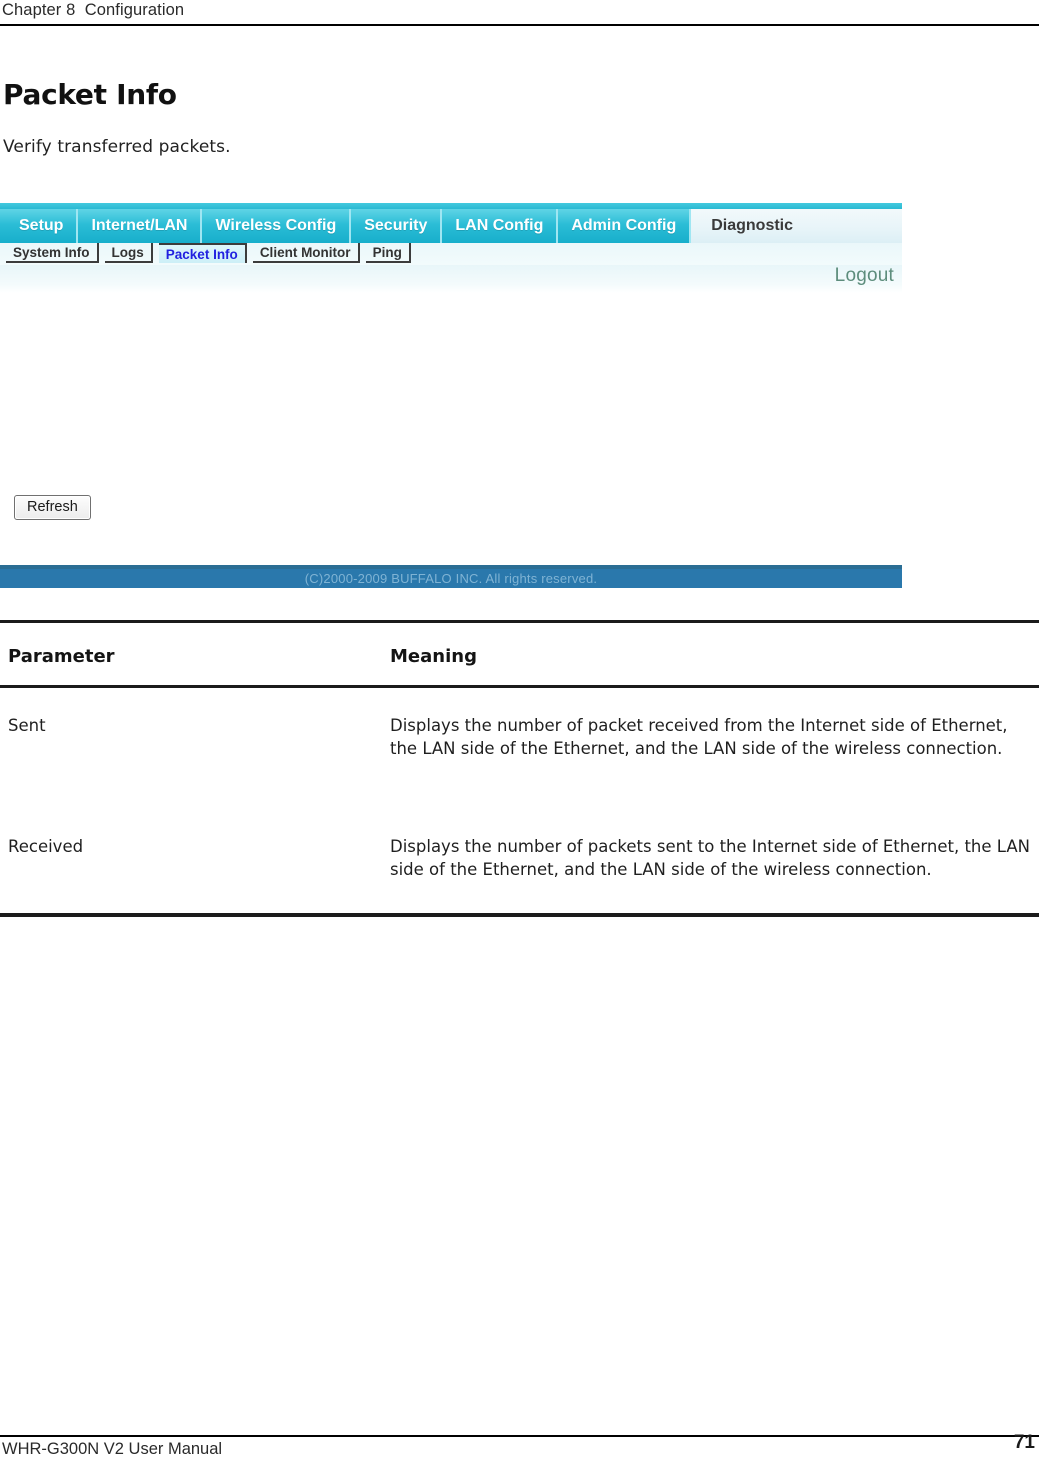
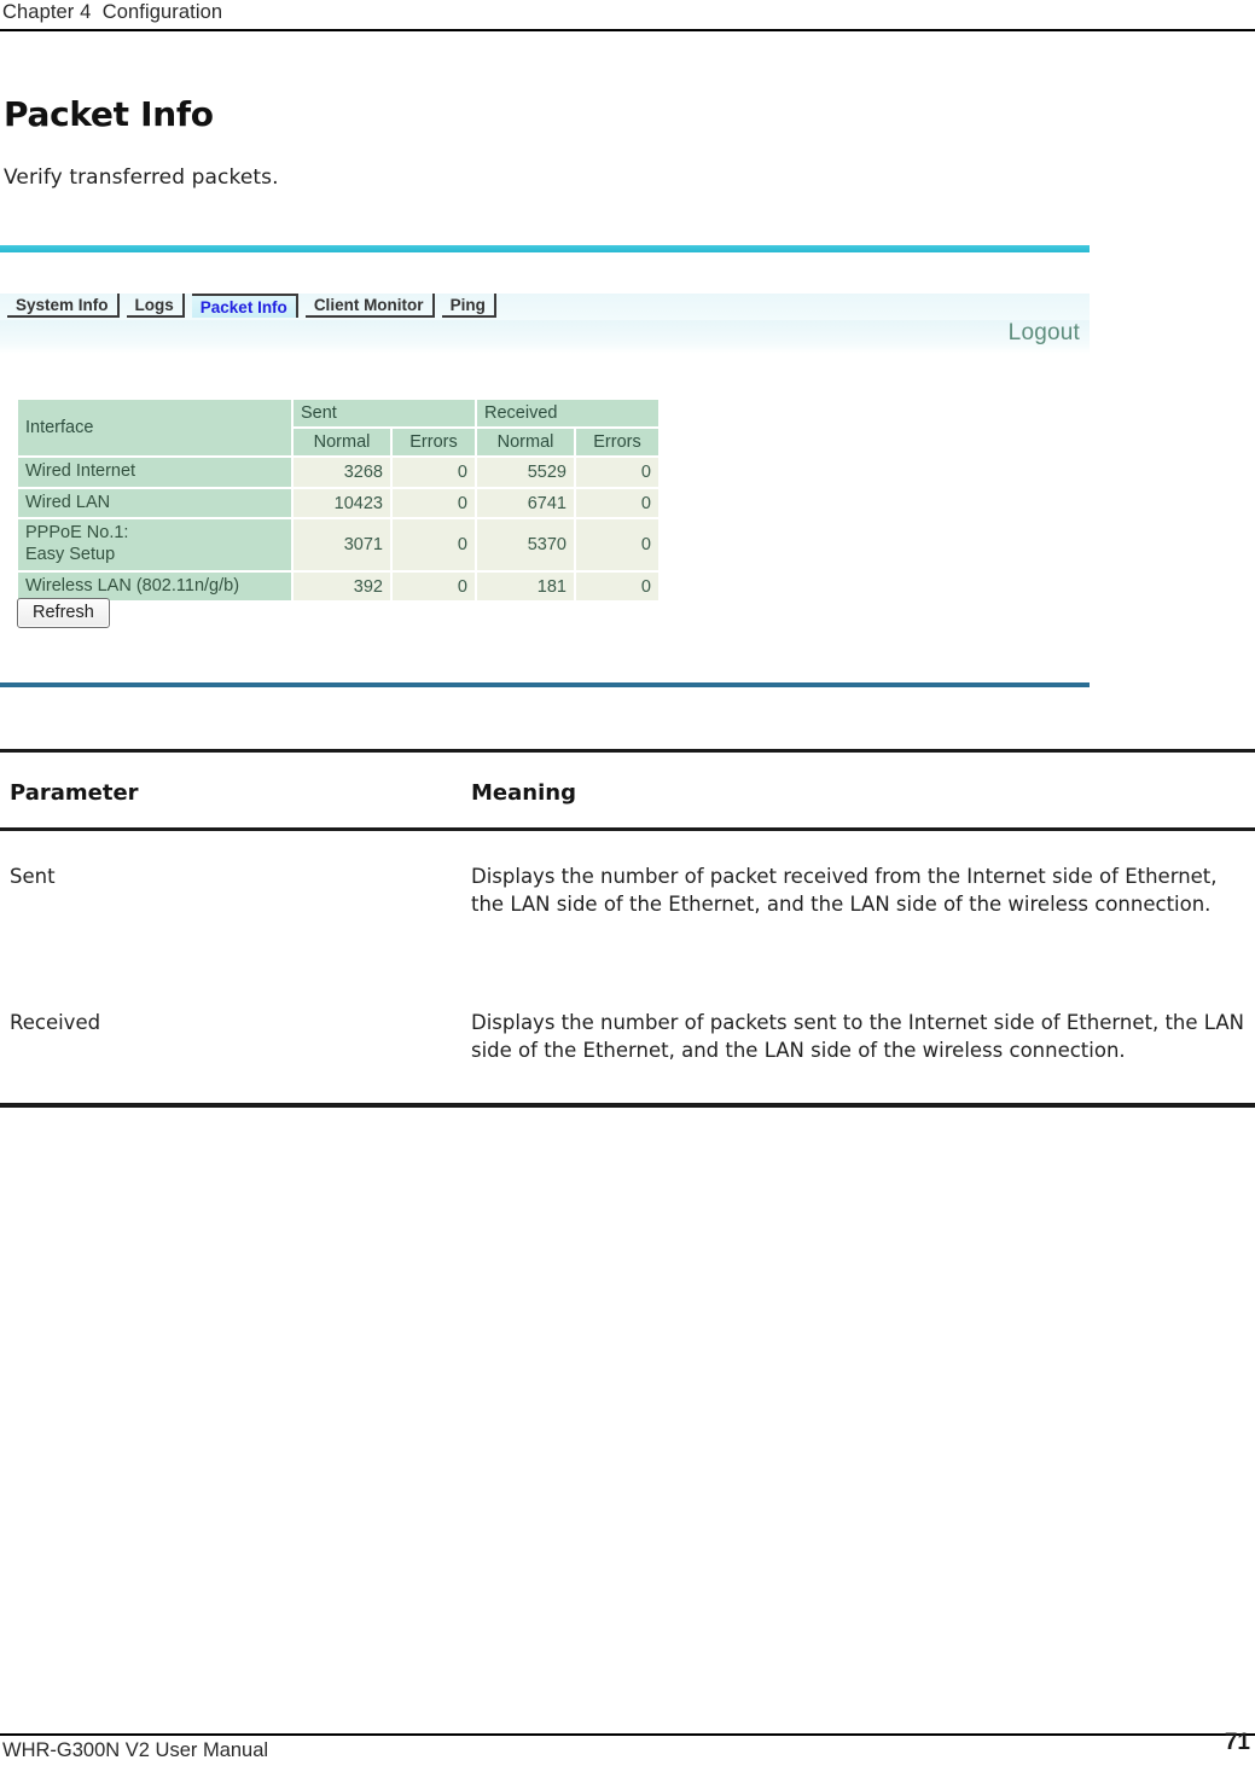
- Chapter 8 Configuration
+ Chapter 4 Configuration
  Packet Info
  Verify transferred packets.
- Setup
- Internet/LAN
- Wireless Config
- Security
- LAN Config
- Admin Config
- Diagnostic
  System Info
  Logs
  Packet Info
  Client Monitor
  Ping
  Logout
+ Interface	Sent	Received
+ Normal	Errors	Normal	Errors
+ Wired Internet	3268	0	5529	0
+ Wired LAN	10423	0	6741	0
+ PPPoE No.1: Easy Setup	3071	0	5370	0
+ Wireless LAN (802.11n/g/b)	392	0	181	0
  Refresh
- (C)2000-2009 BUFFALO INC. All rights reserved.
  Parameter
  Meaning
  Sent
  Displays the number of packet received from the Internet side of Ethernet, the LAN side of the Ethernet, and the LAN side of the wireless connection.
  Received
  Displays the number of packets sent to the Internet side of Ethernet, the LAN side of the Ethernet, and the LAN side of the wireless connection.
  WHR-G300N V2 User Manual
  71
